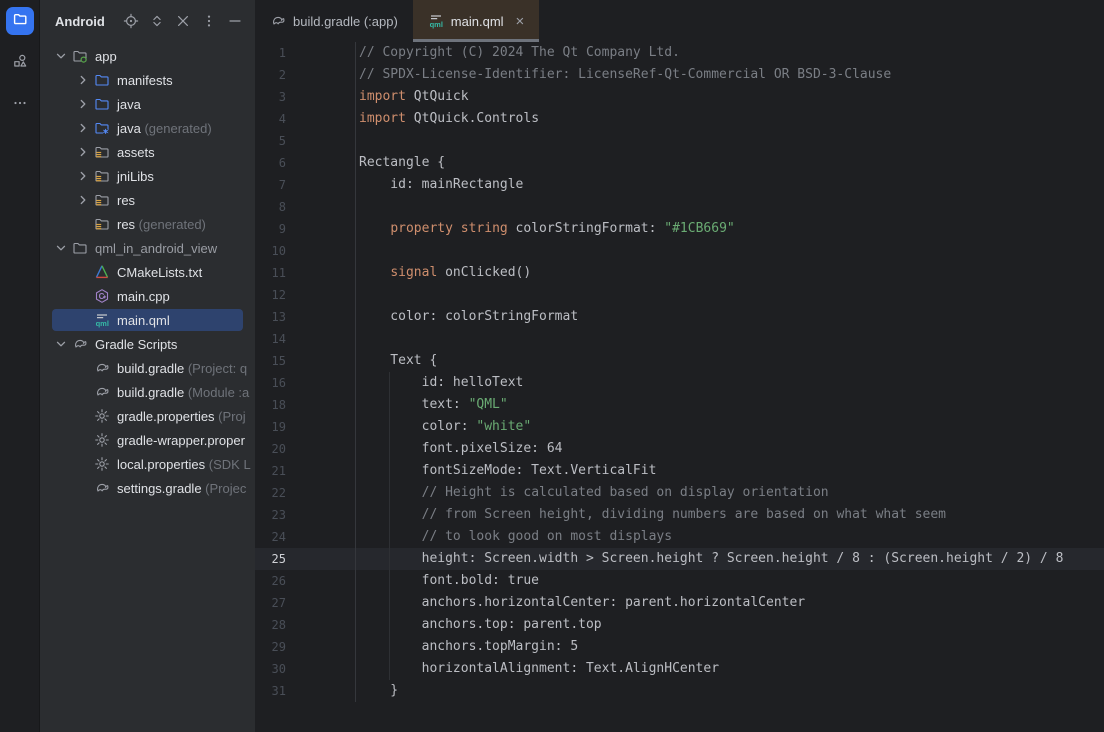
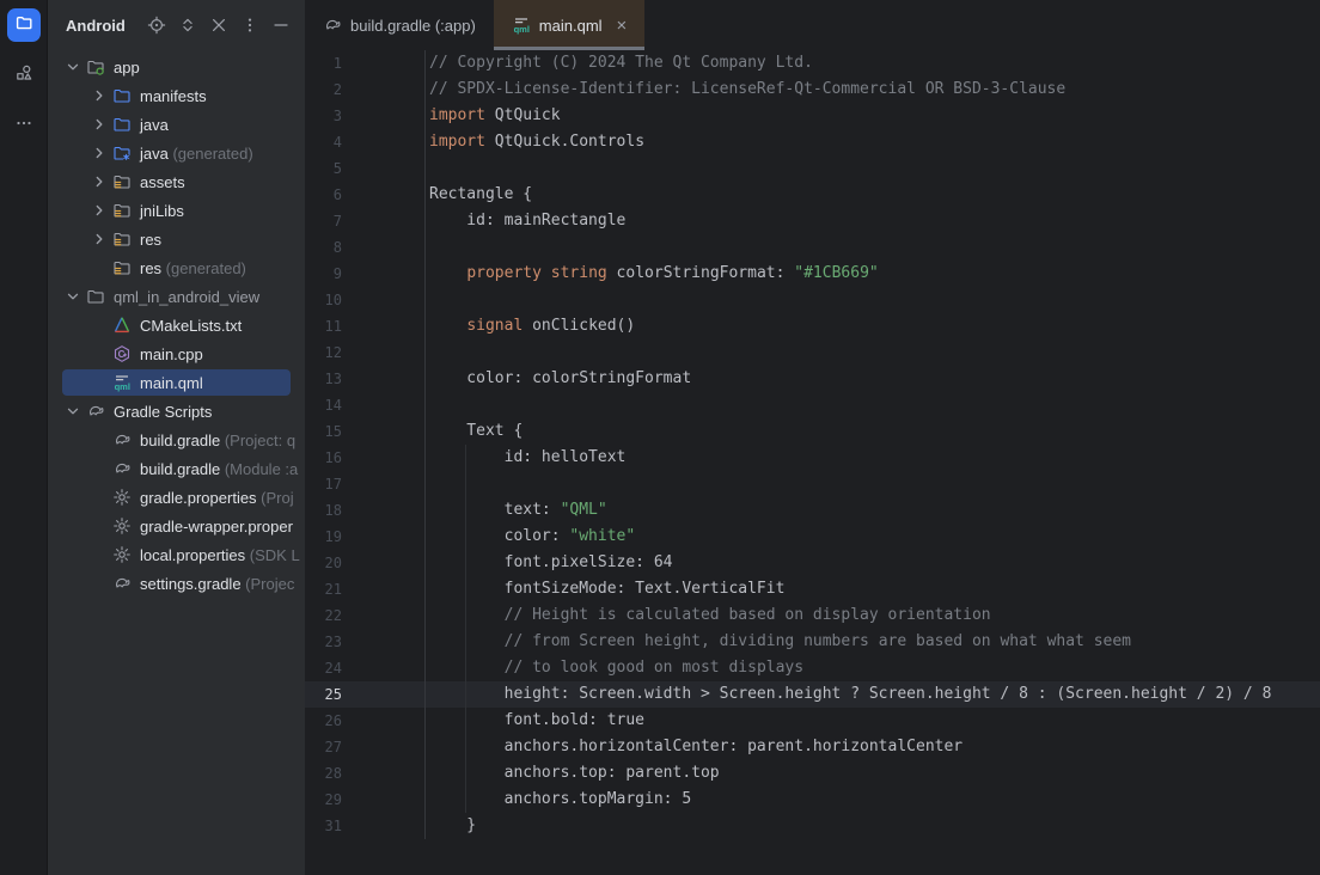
  Android
  app
  manifests
  java
  java
  (generated)
  assets
  jniLibs
  res
  res
  (generated)
  qml_in_android_view
  CMakeLists.txt
  C
  main.cpp
  qml
  main.qml
  Gradle Scripts
  build.gradle
  (Project: q
  build.gradle
  (Module :a
  gradle.properties
  (Proj
  gradle-wrapper.proper
  local.properties
  (SDK L
  settings.gradle
  (Projec
  build.gradle (:app)
  qml
  main.qml
  ×
  1
  // Copyright (C) 2024 The Qt Company Ltd.
  2
  // SPDX-License-Identifier: LicenseRef-Qt-Commercial OR BSD-3-Clause
  3
  import QtQuick
  4
  import QtQuick.Controls
  5
  6
  Rectangle {
  7
  id: mainRectangle
  8
  9
  property string colorStringFormat: "#1CB669"
  10
  11
  signal onClicked()
  12
  13
  color: colorStringFormat
  14
  15
  Text {
  16
  id: helloText
+ 17
  18
  text: "QML"
  19
  color: "white"
  20
  font.pixelSize: 64
  21
  fontSizeMode: Text.VerticalFit
  22
  // Height is calculated based on display orientation
  23
  // from Screen height, dividing numbers are based on what what seem
  24
  // to look good on most displays
  25
  height: Screen.width > Screen.height ? Screen.height / 8 : (Screen.height / 2) / 8
  26
  font.bold: true
  27
  anchors.horizontalCenter: parent.horizontalCenter
  28
  anchors.top: parent.top
  29
  anchors.topMargin: 5
- 30
- horizontalAlignment: Text.AlignHCenter
  31
  }
